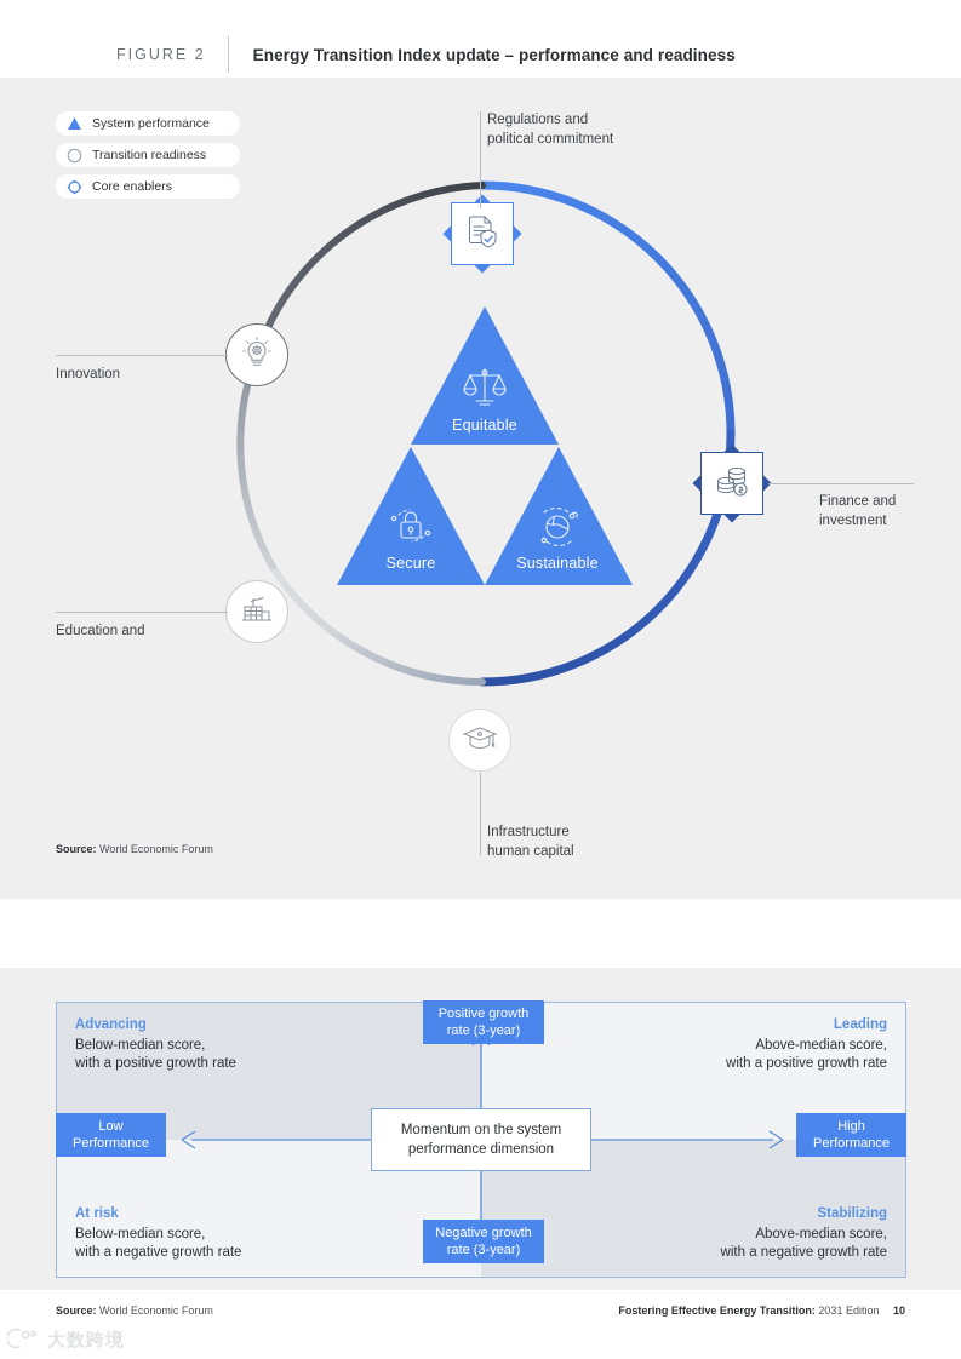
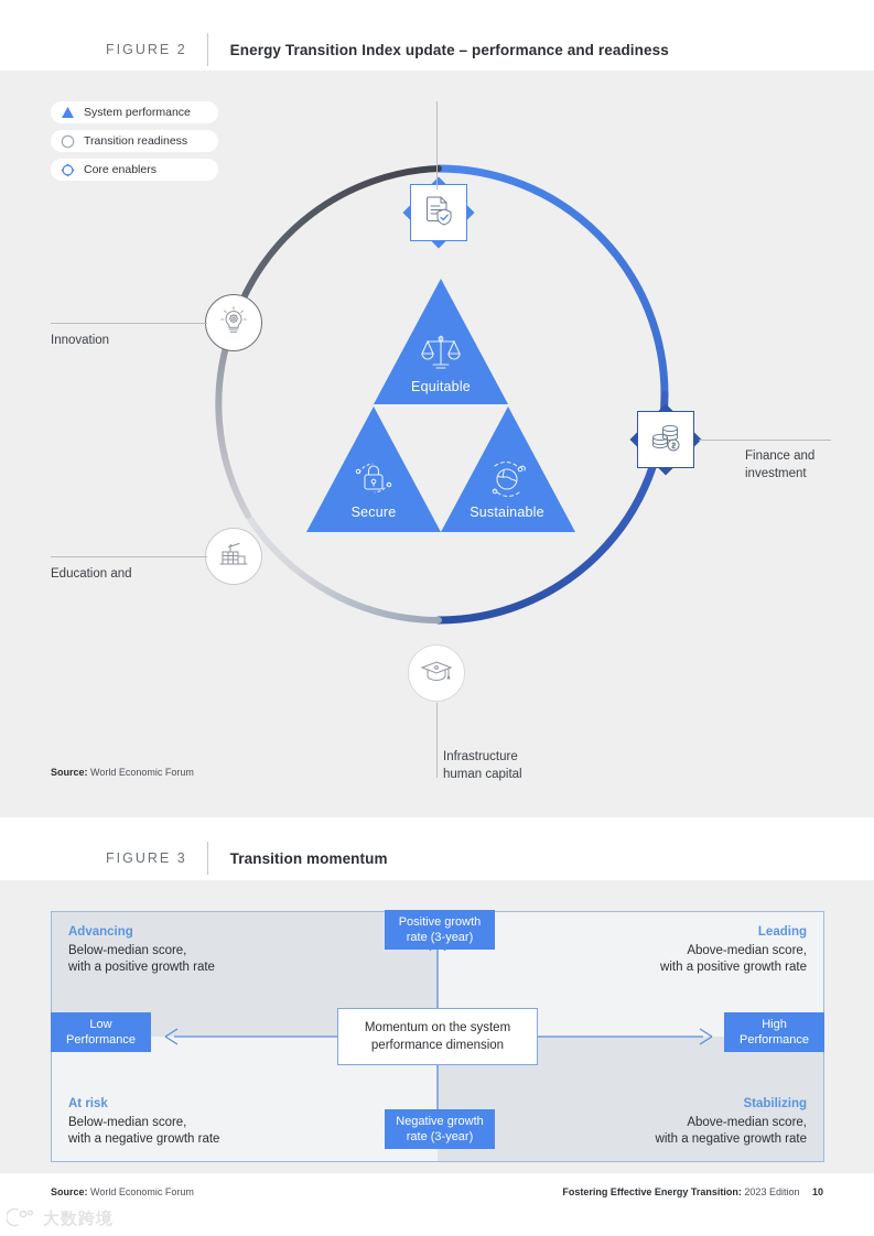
  FIGURE 2
  Energy Transition Index update – performance and readiness
  System performance
  Transition readiness
  Core enablers
  Equitable
  Secure
  Sustainable
- Regulations and
- political commitment
  Finance and
  investment
  Infrastructure
  human capital
  Education and
  Innovation
  Source: World Economic Forum
+ FIGURE 3
+ Transition momentum
  Advancing
  Below-median score,
  with a positive growth rate
  Leading
  Above-median score,
  with a positive growth rate
  At risk
  Below-median score,
  with a negative growth rate
  Stabilizing
  Above-median score,
  with a negative growth rate
  Positive growth
  rate (3-year)
  Negative growth
  rate (3-year)
  Low
  Performance
  High
  Performance
  Momentum on the system
  performance dimension
  Source: World Economic Forum
- Fostering Effective Energy Transition: 2031 Edition 10
+ Fostering Effective Energy Transition: 2023 Edition 10
  大数跨境
